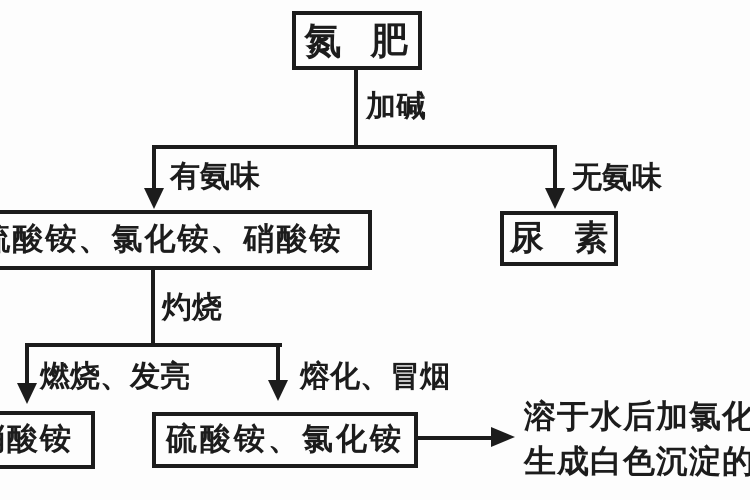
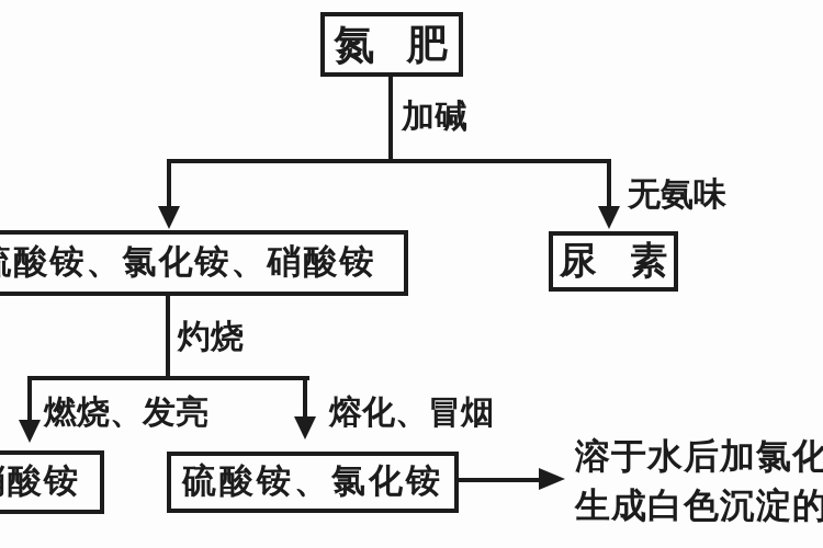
  氮 肥
  加碱
- 有氨味
  无氨味
  酸铵、氯化铵、硝酸铵
  尿 素
  灼烧
  燃烧、发亮
  熔化、冒烟
  硫酸铵、氯化铵
  溶于水后加氯化
  生成白色沉淀的
